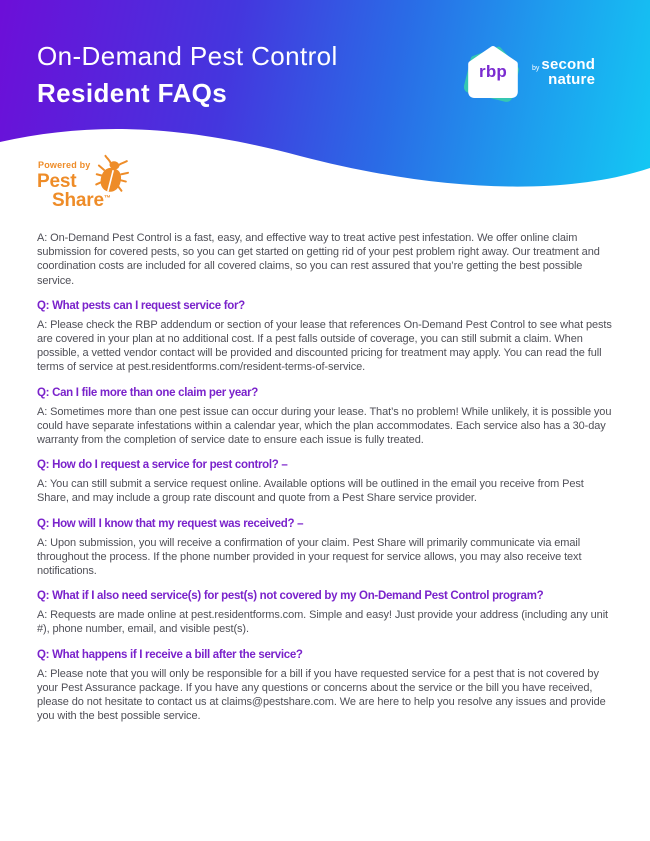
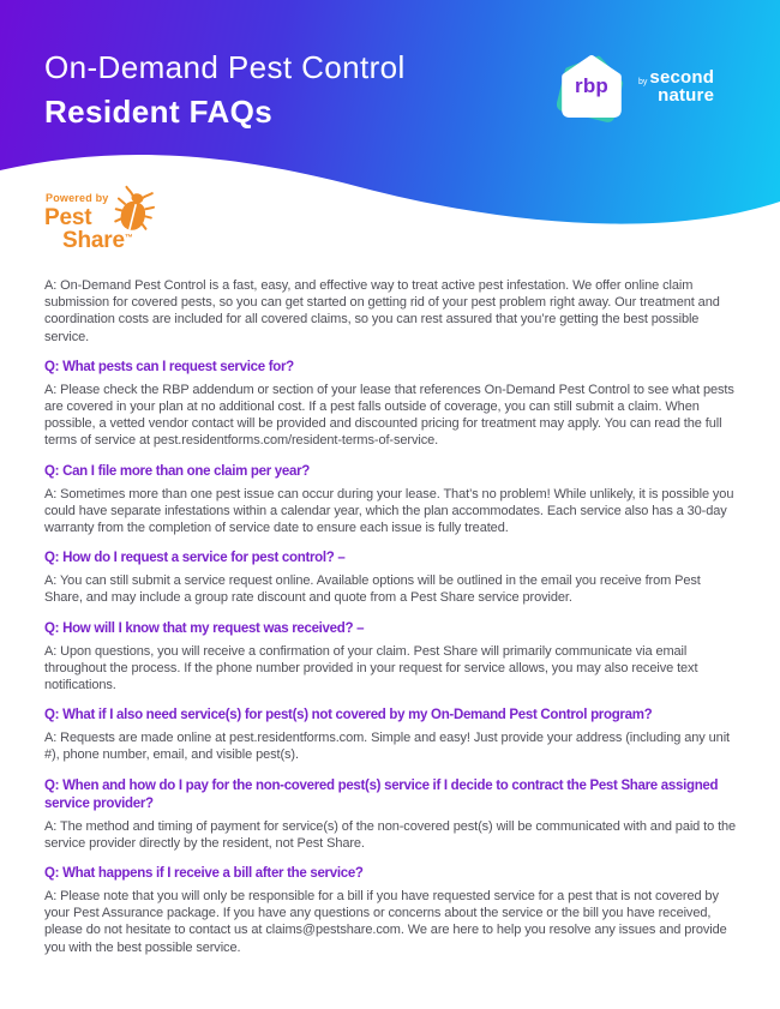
  On-Demand Pest Control
  Resident FAQs
  rbp
  second
  nature
  Powered by
  Pest
  Share
  A: On-Demand Pest Control is a fast, easy, and effective way to treat active pest infestation. We offer online claim submission for covered pests, so you can get started on getting rid of your pest problem right away. Our treatment and coordination costs are included for all covered claims, so you can rest assured that you’re getting the best possible service.
  Q: What pests can I request service for?
  A: Please check the RBP addendum or section of your lease that references On-Demand Pest Control to see what pests are covered in your plan at no additional cost. If a pest falls outside of coverage, you can still submit a claim. When possible, a vetted vendor contact will be provided and discounted pricing for treatment may apply. You can read the full terms of service at pest.residentforms.com/resident-terms-of-service.
  Q: Can I file more than one claim per year?
  A: Sometimes more than one pest issue can occur during your lease. That’s no problem! While unlikely, it is possible you could have separate infestations within a calendar year, which the plan accommodates. Each service also has a 30-day warranty from the completion of service date to ensure each issue is fully treated.
  Q: How do I request a service for pest control? –
  A: You can still submit a service request online. Available options will be outlined in the email you receive from Pest Share, and may include a group rate discount and quote from a Pest Share service provider.
  Q: How will I know that my request was received? –
- A: Upon submission, you will receive a confirmation of your claim. Pest Share will primarily communicate via email throughout the process. If the phone number provided in your request for service allows, you may also receive text notifications.
+ A: Upon questions, you will receive a confirmation of your claim. Pest Share will primarily communicate via email throughout the process. If the phone number provided in your request for service allows, you may also receive text notifications.
  Q: What if I also need service(s) for pest(s) not covered by my On-Demand Pest Control program?
  A: Requests are made online at pest.residentforms.com. Simple and easy! Just provide your address (including any unit #), phone number, email, and visible pest(s).
+ Q: When and how do I pay for the non-covered pest(s) service if I decide to contract the Pest Share assigned service provider?
+ A: The method and timing of payment for service(s) of the non-covered pest(s) will be communicated with and paid to the service provider directly by the resident, not Pest Share.
  Q: What happens if I receive a bill after the service?
  A: Please note that you will only be responsible for a bill if you have requested service for a pest that is not covered by your Pest Assurance package. If you have any questions or concerns about the service or the bill you have received, please do not hesitate to contact us at claims@pestshare.com. We are here to help you resolve any issues and provide you with the best possible service.
